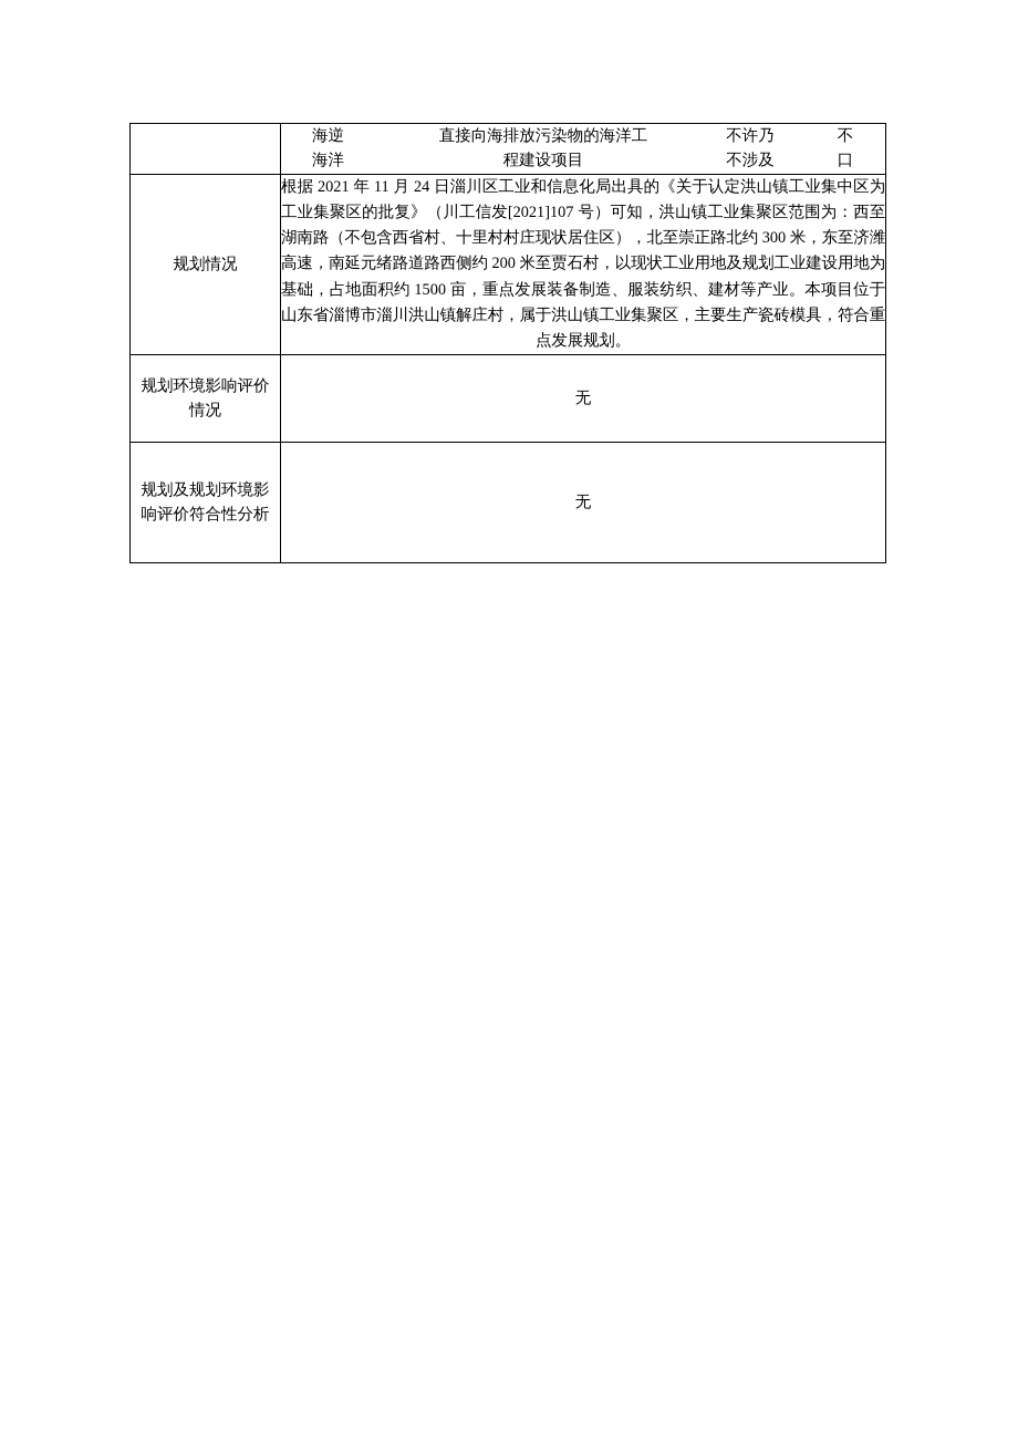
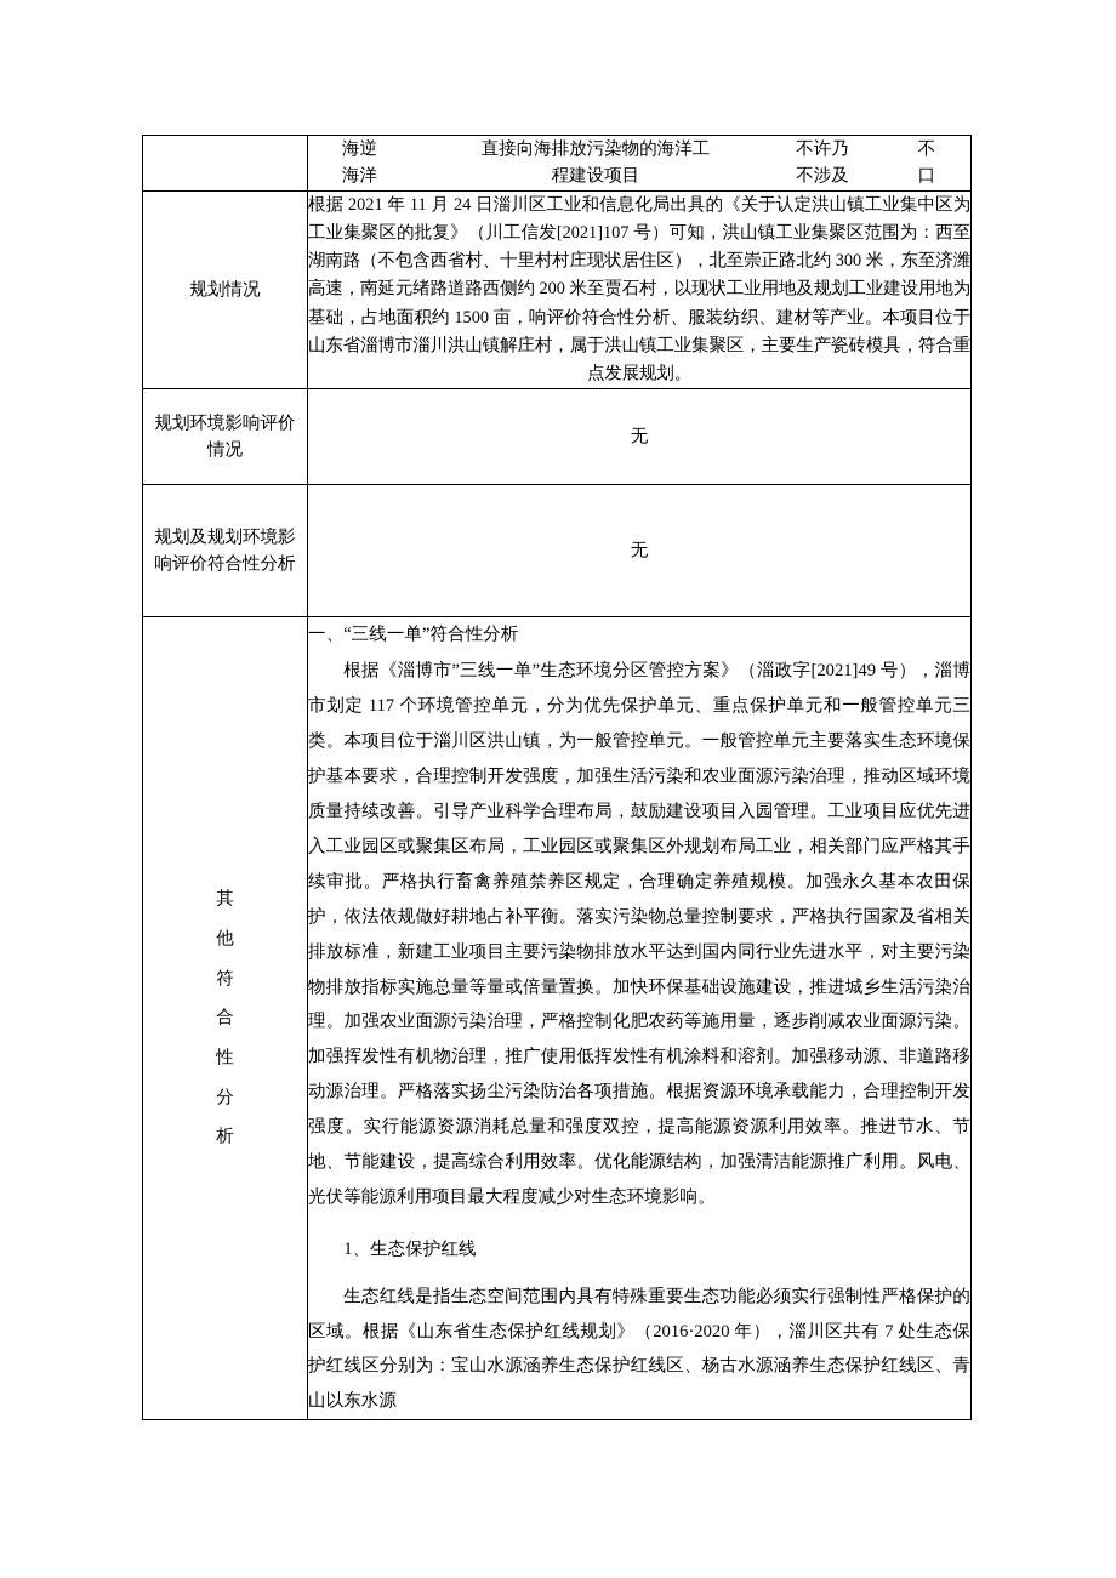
  	海逆 海洋 直接向海排放污染物的海洋工 程建设项目 不许乃 不涉及 不 口
- 规划情况	根据 2021 年 11 月 24 日淄川区工业和信息化局出具的《关于认定洪山镇工业集中区为工业集聚区的批复》（川工信发[2021]107 号）可知，洪山镇工业集聚区范围为：西至湖南路（不包含西省村、十里村村庄现状居住区），北至崇正路北约 300 米，东至济潍高速，南延元绪路道路西侧约 200 米至贾石村，以现状工业用地及规划工业建设用地为基础，占地面积约 1500 亩，重点发展装备制造、服装纺织、建材等产业。本项目位于山东省淄博市淄川洪山镇解庄村，属于洪山镇工业集聚区，主要生产瓷砖模具，符合重点发展规划。
+ 规划情况	根据 2021 年 11 月 24 日淄川区工业和信息化局出具的《关于认定洪山镇工业集中区为工业集聚区的批复》（川工信发[2021]107 号）可知，洪山镇工业集聚区范围为：西至湖南路（不包含西省村、十里村村庄现状居住区），北至崇正路北约 300 米，东至济潍高速，南延元绪路道路西侧约 200 米至贾石村，以现状工业用地及规划工业建设用地为基础，占地面积约 1500 亩，响评价符合性分析、服装纺织、建材等产业。本项目位于山东省淄博市淄川洪山镇解庄村，属于洪山镇工业集聚区，主要生产瓷砖模具，符合重点发展规划。
  规划环境影响评价 情况	无
  规划及规划环境影 响评价符合性分析	无
+ 其 他 符 合 性 分 析	一、“三线一单”符合性分析 根据《淄博市”三线一单”生态环境分区管控方案》（淄政字[2021]49 号），淄博市划定 117 个环境管控单元，分为优先保护单元、重点保护单元和一般管控单元三类。本项目位于淄川区洪山镇，为一般管控单元。一般管控单元主要落实生态环境保护基本要求，合理控制开发强度，加强生活污染和农业面源污染治理，推动区域环境质量持续改善。引导产业科学合理布局，鼓励建设项目入园管理。工业项目应优先进入工业园区或聚集区布局，工业园区或聚集区外规划布局工业，相关部门应严格其手续审批。严格执行畜禽养殖禁养区规定，合理确定养殖规模。加强永久基本农田保护，依法依规做好耕地占补平衡。落实污染物总量控制要求，严格执行国家及省相关排放标准，新建工业项目主要污染物排放水平达到国内同行业先进水平，对主要污染物排放指标实施总量等量或倍量置换。加快环保基础设施建设，推进城乡生活污染治理。加强农业面源污染治理，严格控制化肥农药等施用量，逐步削减农业面源污染。加强挥发性有机物治理，推广使用低挥发性有机涂料和溶剂。加强移动源、非道路移动源治理。严格落实扬尘污染防治各项措施。根据资源环境承载能力，合理控制开发强度。实行能源资源消耗总量和强度双控，提高能源资源利用效率。推进节水、节地、节能建设，提高综合利用效率。优化能源结构，加强清洁能源推广利用。风电、光伏等能源利用项目最大程度减少对生态环境影响。 1、生态保护红线 生态红线是指生态空间范围内具有特殊重要生态功能必须实行强制性严格保护的区域。根据《山东省生态保护红线规划》（2016·2020 年），淄川区共有 7 处生态保护红线区分别为：宝山水源涵养生态保护红线区、杨古水源涵养生态保护红线区、青山以东水源
